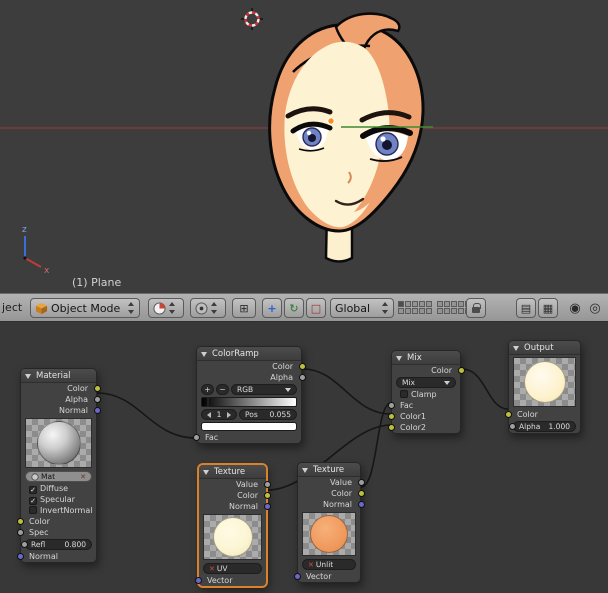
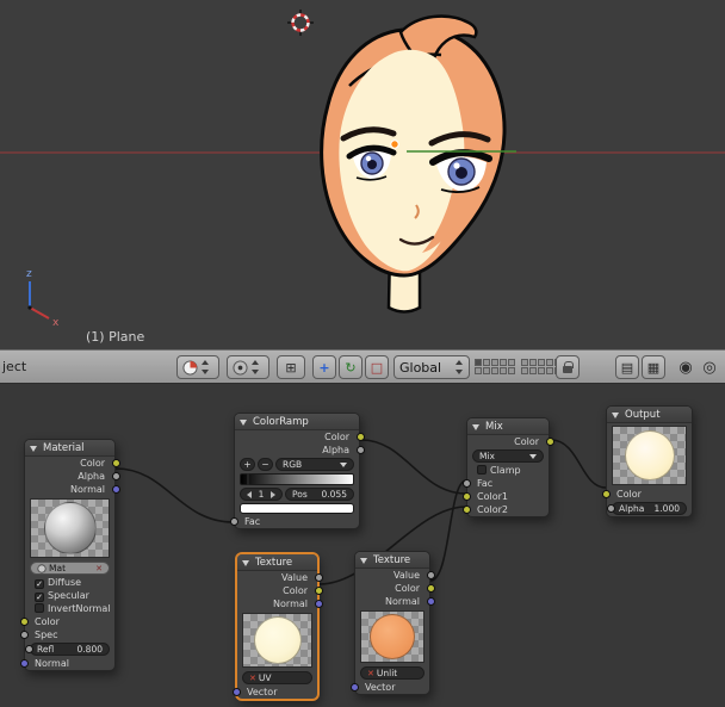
  z
  x
  (1) Plane
  ject
- Object Mode
  ⊞
  +
  ↻
  □
  Global
  ▤
  ▦
  ◉
  ◎
  Material
  Color
  Alpha
  Normal
  Mat
  ✕
  ✓ Diffuse
  ✓ Specular
  InvertNormal
  Color
  Spec
  Refl
  0.800
  Normal
  ColorRamp
  Color
  Alpha
  +
  −
  RGB
  1
  Pos
  0.055
  Fac
  Mix
  Color
  Mix
  Clamp
  Fac
  Color1
  Color2
  Output
  Color
  Alpha
  1.000
  Texture
  Value
  Color
  Normal
  ✕
  UV
  Vector
  Texture
  Value
  Color
  Normal
  ✕
  Unlit
  Vector
